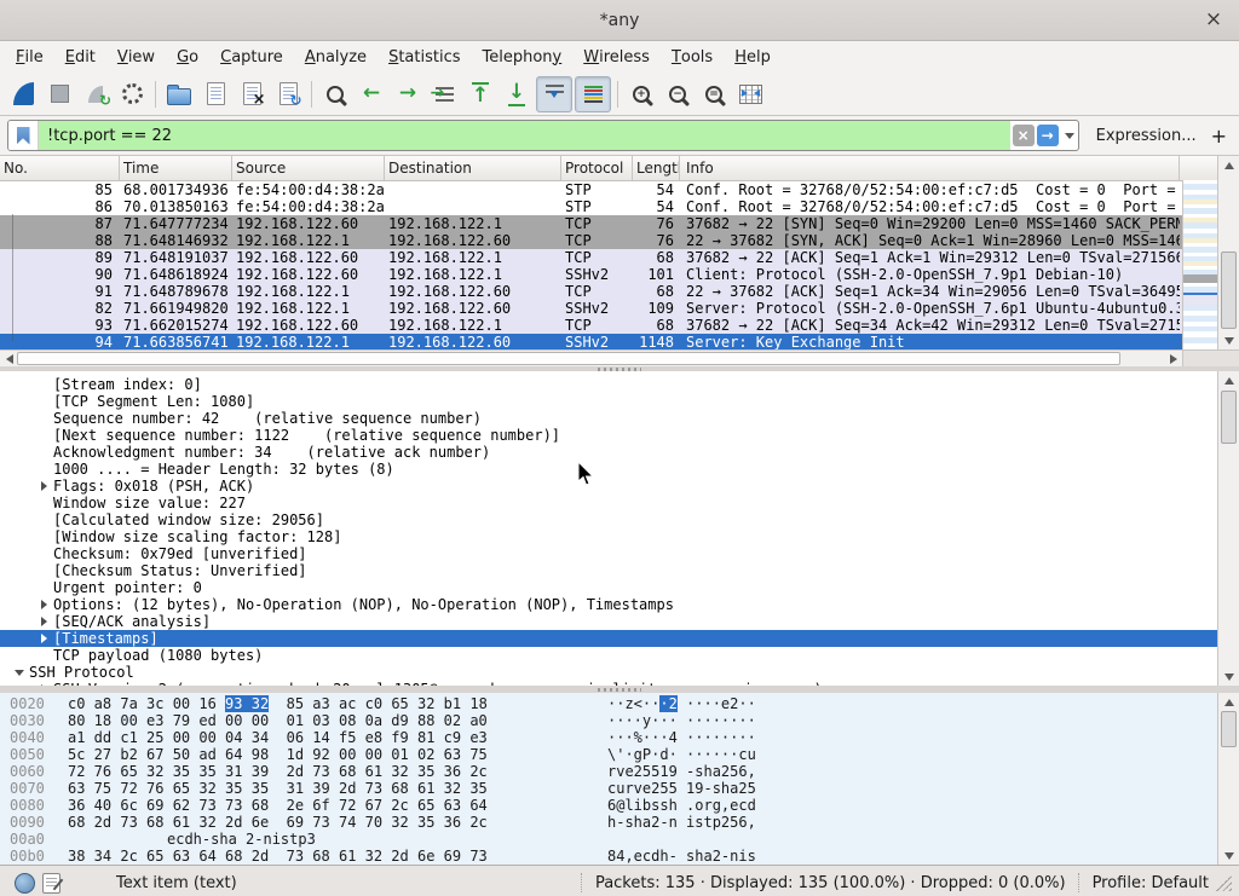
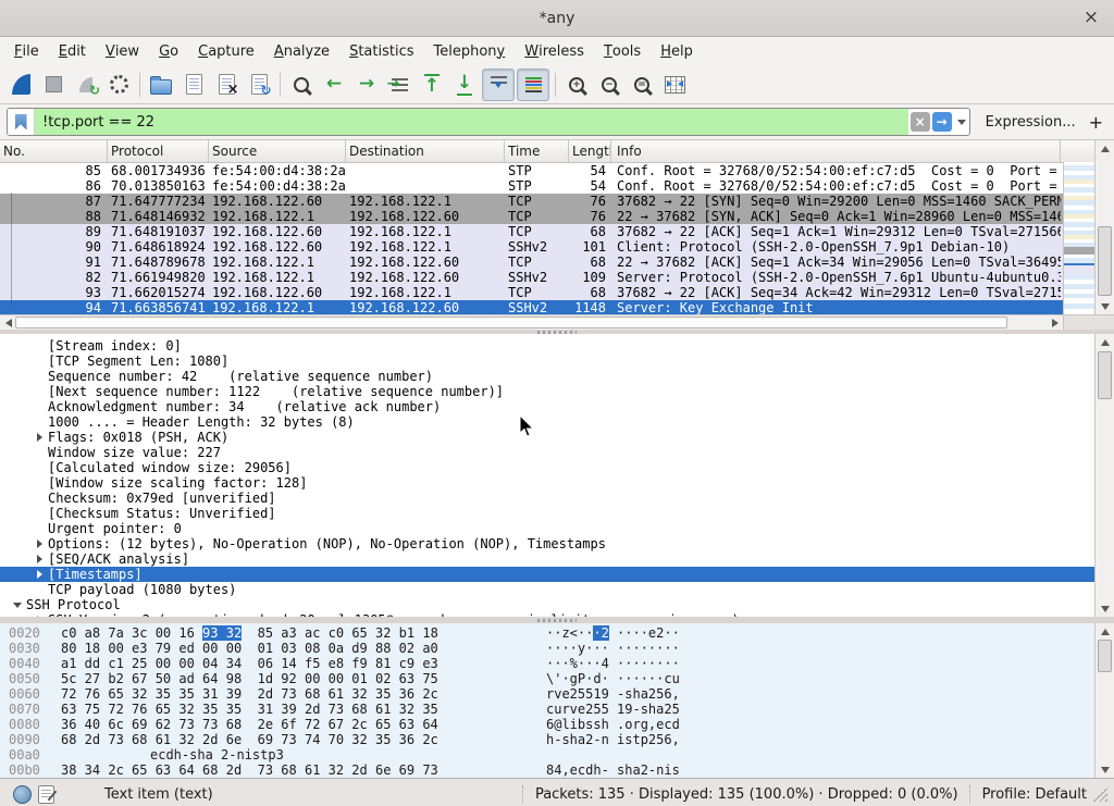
  *any
  ×
  F
  ile
  E
  dit
  V
  iew
  G
  o
  C
  apture
  A
  nalyze
  S
  tatistics
  Telephon
  y
  W
  ireless
  T
  ools
  H
  elp
  ←
  →
  ↑
  ↓
  !tcp.port == 22
  ×
  →
  Expression...
  +
  No.
- Time
+ Protocol
  Source
  Destination
- Protocol
+ Time
  Lengt
  Info
  85
  68.001734936
  fe:54:00:d4:38:2a
  STP
  54
  Conf. Root = 32768/0/52:54:00:ef:c7:d5 Cost = 0 Port =
  86
  70.013850163
  fe:54:00:d4:38:2a
  STP
  54
  Conf. Root = 32768/0/52:54:00:ef:c7:d5 Cost = 0 Port =
  87
  71.647777234
  192.168.122.60
  192.168.122.1
  TCP
  76
  88
  71.648146932
  192.168.122.1
  192.168.122.60
  TCP
  76
  22 → 37682 [SYN, ACK] Seq=0 Ack=1 Win=28960 Len=0 MSS=14
  89
  71.648191037
  192.168.122.60
  192.168.122.1
  TCP
  68
  37682 → 22 [ACK] Seq=1 Ack=1 Win=29312 Len=0 TSval=27156
  90
  71.648618924
  192.168.122.60
  192.168.122.1
  SSHv2
  101
  Client: Protocol (SSH-2.0-OpenSSH_7.9p1 Debian-10)
  91
  71.648789678
  192.168.122.1
  192.168.122.60
  TCP
  68
  22 → 37682 [ACK] Seq=1 Ack=34 Win=29056 Len=0 TSval=3649
  82
  71.661949820
  192.168.122.1
  192.168.122.60
  SSHv2
  109
  Server: Protocol (SSH-2.0-OpenSSH_7.6p1 Ubuntu-4ubuntu0.
  93
  71.662015274
  192.168.122.60
  192.168.122.1
  TCP
  68
  37682 → 22 [ACK] Seq=34 Ack=42 Win=29312 Len=0 TSval=271
  94
  71.663856741
  192.168.122.1
  192.168.122.60
  SSHv2
  1148
  Server: Key Exchange Init
  [Stream index: 0]
  [TCP Segment Len: 1080]
  Sequence number: 42 (relative sequence number)
  [Next sequence number: 1122 (relative sequence number)]
  Acknowledgment number: 34 (relative ack number)
  1000 .... = Header Length: 32 bytes (8)
  Flags: 0x018 (PSH, ACK)
  Window size value: 227
  [Calculated window size: 29056]
  [Window size scaling factor: 128]
  Checksum: 0x79ed [unverified]
  [Checksum Status: Unverified]
  Urgent pointer: 0
  Options: (12 bytes), No-Operation (NOP), No-Operation (NOP), Timestamps
  [SEQ/ACK analysis]
  [Timestamps]
  TCP payload (1080 bytes)
  SSH Protocol
  0020
  c0 a8 7a 3c 00 16 93 32 85 a3 ac c0 65 32 b1 18
  ··z<···2 ····e2··
  0030
  80 18 00 e3 79 ed 00 00 01 03 08 0a d9 88 02 a0
  ····y··· ········
  0040
  a1 dd c1 25 00 00 04 34 06 14 f5 e8 f9 81 c9 e3
  ···%···4 ········
  0050
  5c 27 b2 67 50 ad 64 98 1d 92 00 00 01 02 63 75
  \'·gP·d· ······cu
  0060
  72 76 65 32 35 35 31 39 2d 73 68 61 32 35 36 2c
  rve25519 -sha256,
  0070
  63 75 72 76 65 32 35 35 31 39 2d 73 68 61 32 35
  curve255 19-sha25
  0080
  36 40 6c 69 62 73 73 68 2e 6f 72 67 2c 65 63 64
  6@libssh .org,ecd
  0090
  68 2d 73 68 61 32 2d 6e 69 73 74 70 32 35 36 2c
  h-sha2-n istp256,
  00a0
  ecdh-sha 2-nistp3
  00b0
  38 34 2c 65 63 64 68 2d 73 68 61 32 2d 6e 69 73
  84,ecdh- sha2-nis
  Text item (text)
  Packets: 135 · Displayed: 135 (100.0%) · Dropped: 0 (0.0%)
  Profile: Default
